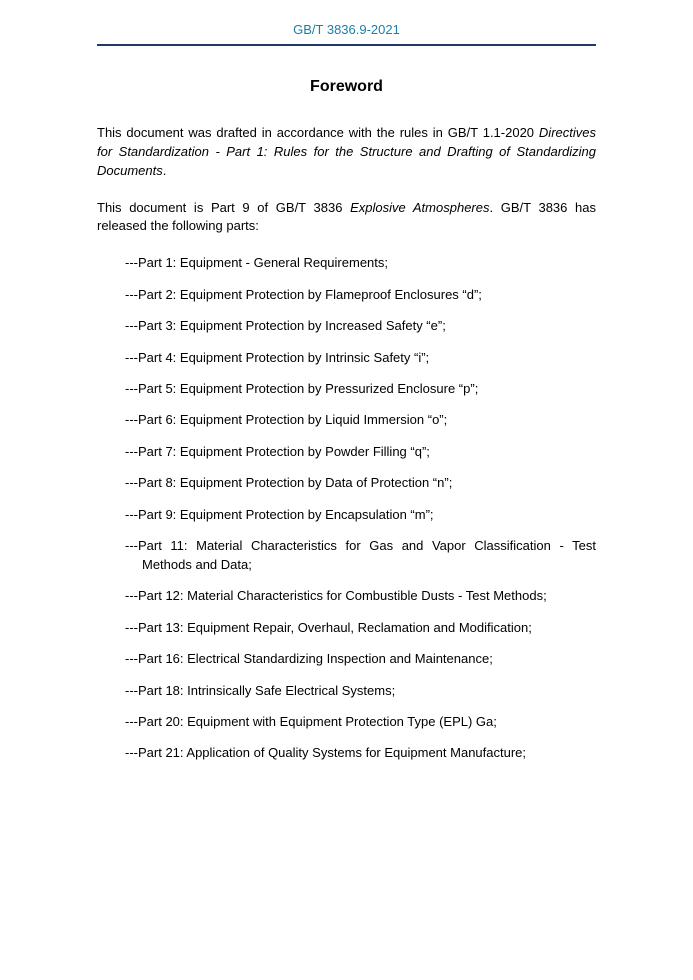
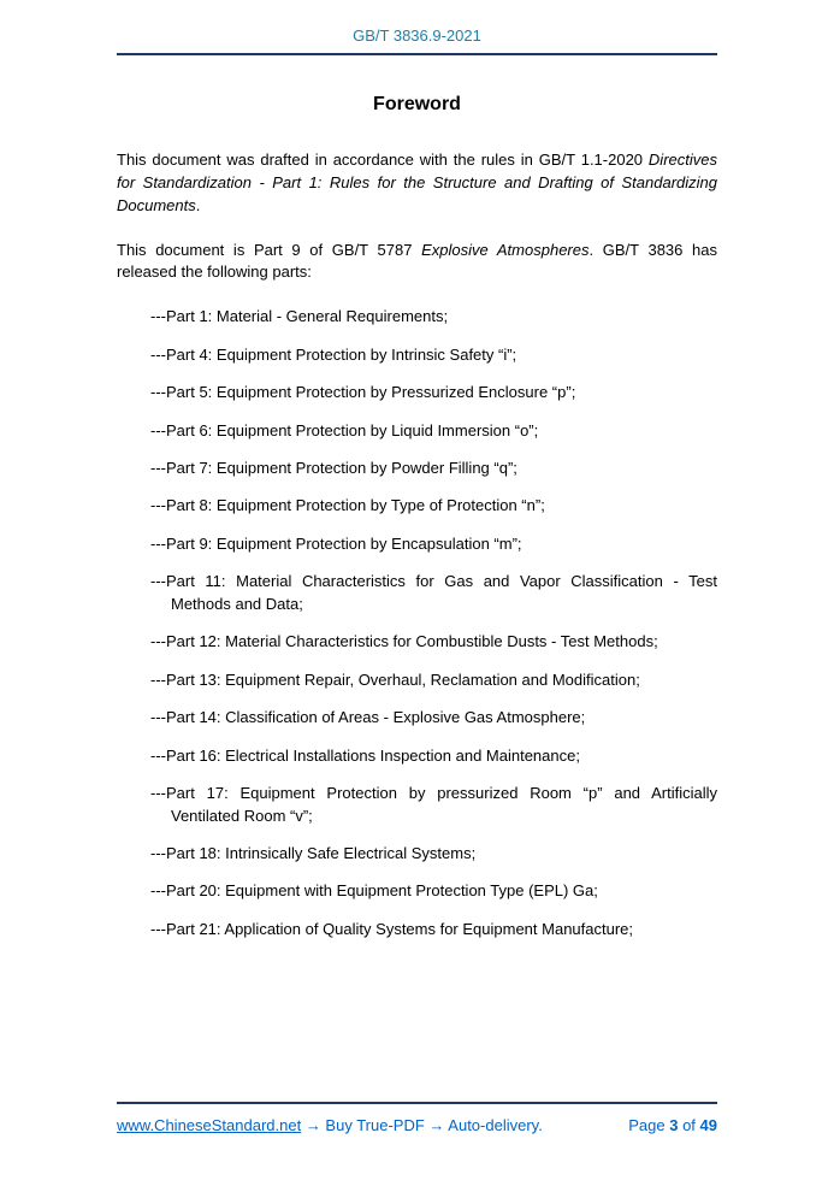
  GB/T 3836.9-2021
  Foreword
  This document was drafted in accordance with the rules in GB/T 1.1-2020 Directives for Standardization - Part 1: Rules for the Structure and Drafting of Standardizing Documents.
- This document is Part 9 of GB/T 3836 Explosive Atmospheres. GB/T 3836 has released the following parts:
+ This document is Part 9 of GB/T 5787 Explosive Atmospheres. GB/T 3836 has released the following parts:
- ---Part 1: Equipment - General Requirements;
+ ---Part 1: Material - General Requirements;
- ---Part 2: Equipment Protection by Flameproof Enclosures “d”;
- ---Part 3: Equipment Protection by Increased Safety “e”;
  ---Part 4: Equipment Protection by Intrinsic Safety “i”;
  ---Part 5: Equipment Protection by Pressurized Enclosure “p”;
  ---Part 6: Equipment Protection by Liquid Immersion “o”;
  ---Part 7: Equipment Protection by Powder Filling “q”;
- ---Part 8: Equipment Protection by Data of Protection “n”;
+ ---Part 8: Equipment Protection by Type of Protection “n”;
  ---Part 9: Equipment Protection by Encapsulation “m”;
  ---Part 11: Material Characteristics for Gas and Vapor Classification - Test Methods and Data;
  ---Part 12: Material Characteristics for Combustible Dusts - Test Methods;
  ---Part 13: Equipment Repair, Overhaul, Reclamation and Modification;
+ ---Part 14: Classification of Areas - Explosive Gas Atmosphere;
- ---Part 16: Electrical Standardizing Inspection and Maintenance;
+ ---Part 16: Electrical Installations Inspection and Maintenance;
+ ---Part 17: Equipment Protection by pressurized Room “p” and Artificially Ventilated Room “v”;
  ---Part 18: Intrinsically Safe Electrical Systems;
  ---Part 20: Equipment with Equipment Protection Type (EPL) Ga;
  ---Part 21: Application of Quality Systems for Equipment Manufacture;
+ www.ChineseStandard.net → Buy True-PDF → Auto-delivery.
+ Page 3 of 49
